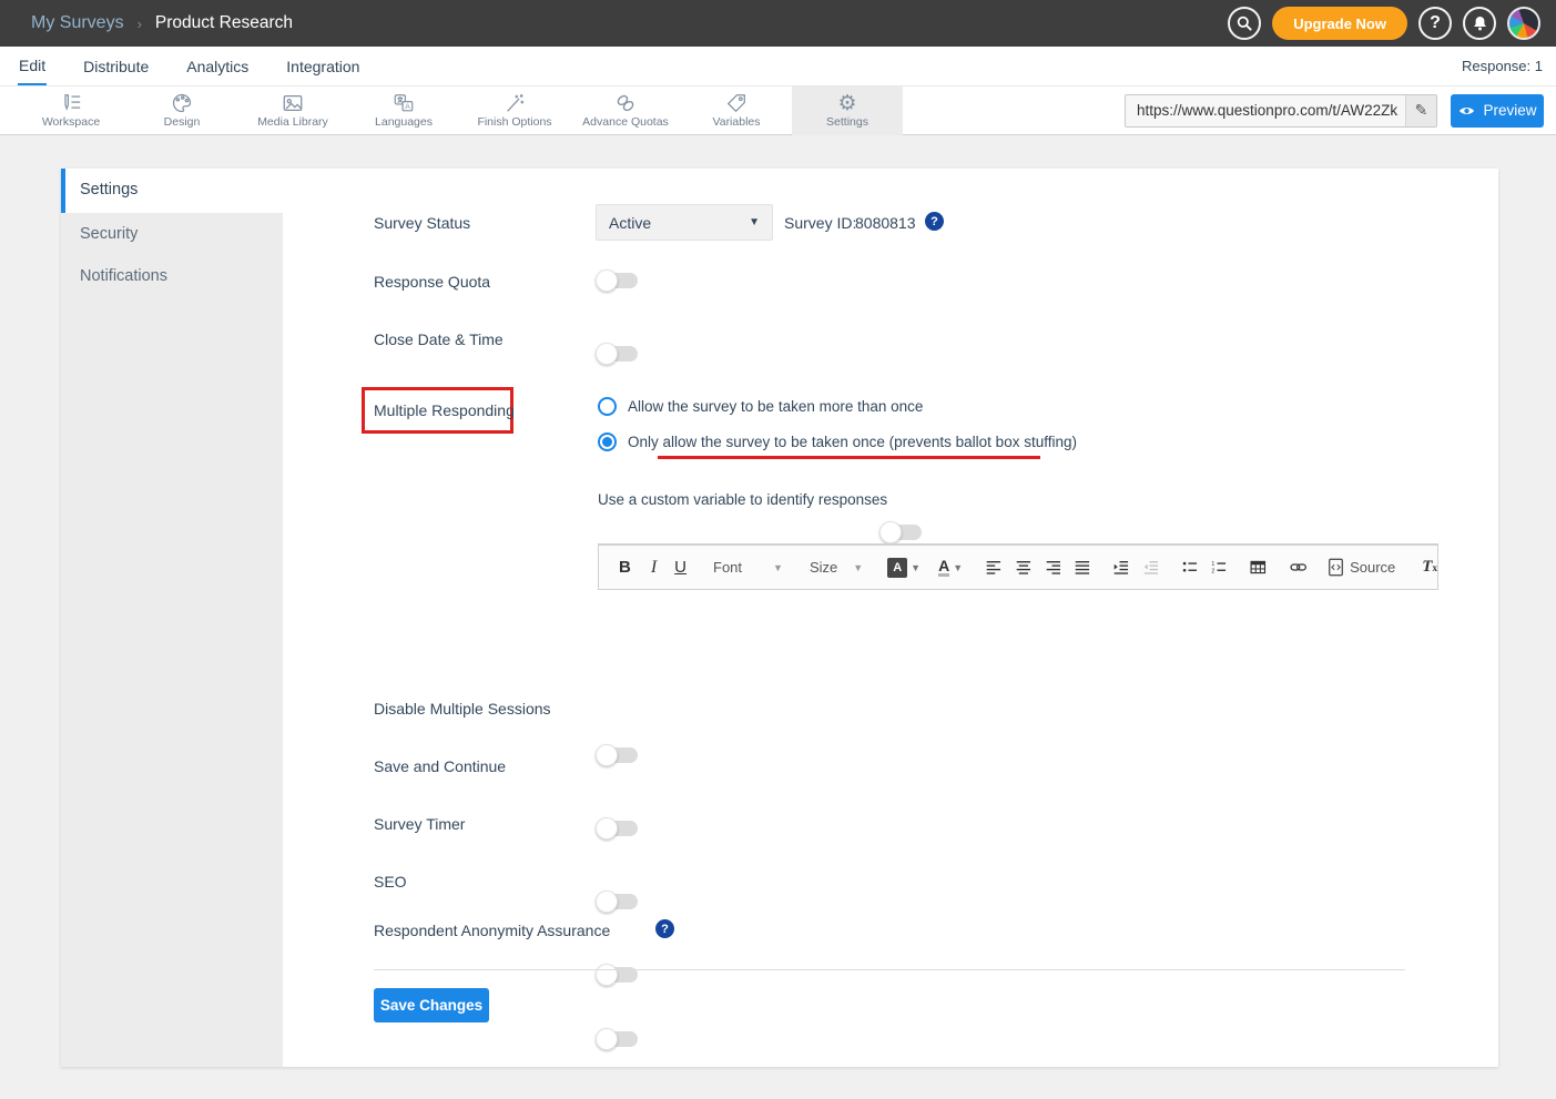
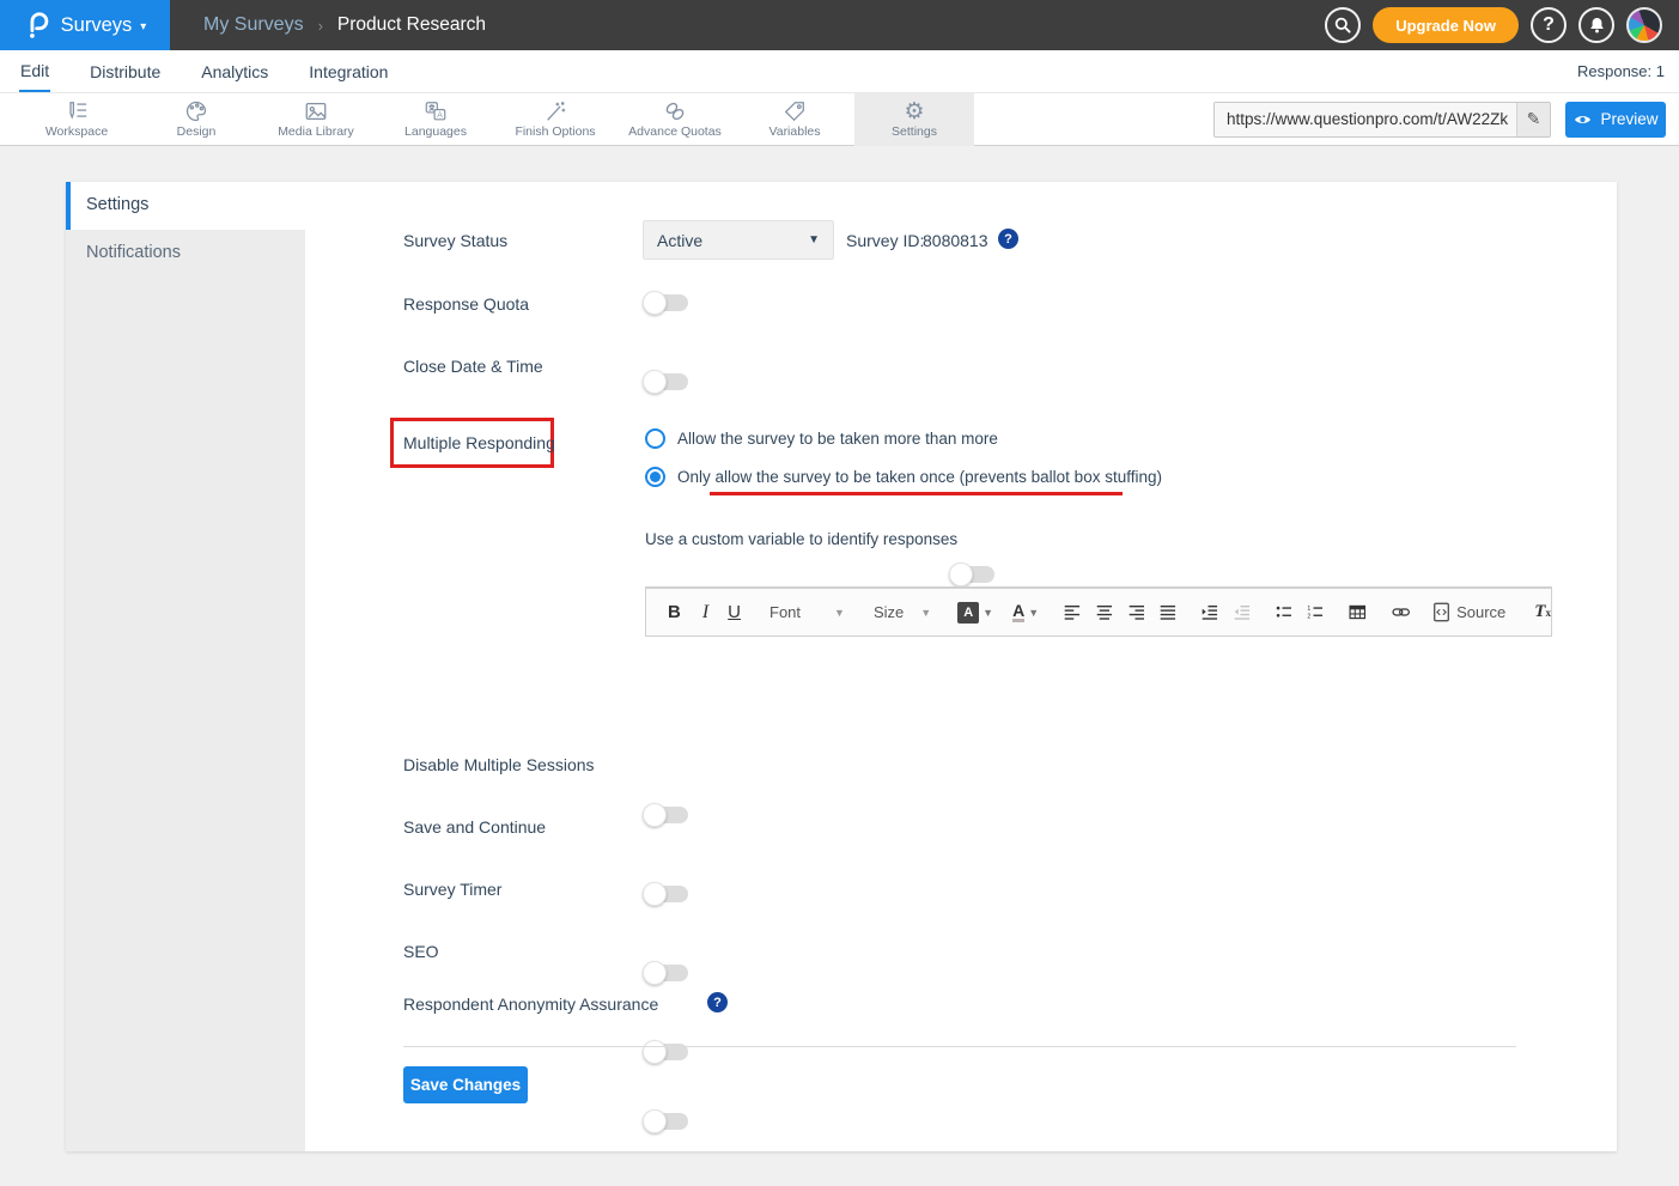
+ Surveys
+ ▾
  My Surveys
  ›
  Product Research
  Upgrade Now
  ?
  Edit
  Distribute
  Analytics
  Integration
  Response: 1
  Workspace
  Design
  Media Library
  Languages
  Finish Options
  Advance Quotas
  Variables
  ⚙
  Settings
  https://www.questionpro.com/t/AW22Zk
  ✎
  Preview
  Settings
- Security
  Notifications
  Survey Status
  Active
  ▼
  Survey ID:
  8080813
  ?
  Response Quota
  Close Date & Time
  Multiple Responding
- Allow the survey to be taken more than once
+ Allow the survey to be taken more than more
  Only allow the survey to be taken once (prevents ballot box stuffing)
  Use a custom variable to identify responses
  B
  I
  U
  Font
  ▼
  Size
  ▼
  A
  ▼
  A
  ▼
  Source
  T
  x
  Disable Multiple Sessions
  Save and Continue
  Survey Timer
  SEO
  Respondent Anonymity Assurance
  ?
  Save Changes
